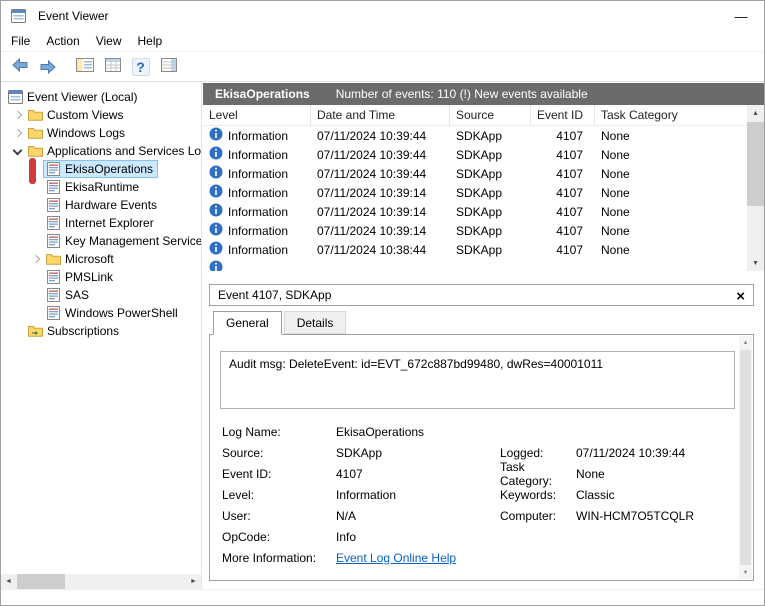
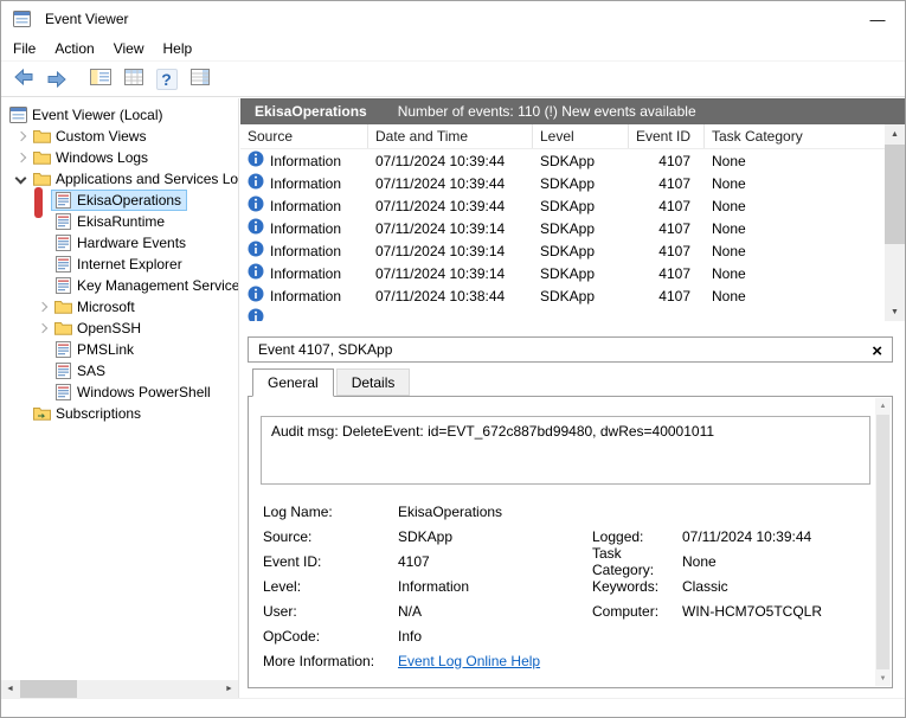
  Event Viewer
  —
  File
  Action
  View
  Help
  ?
  Event Viewer (Local)
  Custom Views
  Windows Logs
  Applications and Services Lo
  EkisaOperations
  EkisaRuntime
  Hardware Events
  Internet Explorer
  Key Management Service
  Microsoft
+ OpenSSH
  PMSLink
  SAS
  Windows PowerShell
  Subscriptions
  EkisaOperations
  Number of events: 110 (!) New events available
- Level
+ Source
  Date and Time
- Source
+ Level
  Event ID
  Task Category
  Information
  07/11/2024 10:39:44
  SDKApp
  4107
  None
  Information
  07/11/2024 10:39:44
  SDKApp
  4107
  None
  Information
  07/11/2024 10:39:44
  SDKApp
  4107
  None
  Information
  07/11/2024 10:39:14
  SDKApp
  4107
  None
  Information
  07/11/2024 10:39:14
  SDKApp
  4107
  None
  Information
  07/11/2024 10:39:14
  SDKApp
  4107
  None
  Information
  07/11/2024 10:38:44
  SDKApp
  4107
  None
  Event 4107, SDKApp
  ×
  General
  Details
  Audit msg: DeleteEvent: id=EVT_672c887bd99480, dwRes=40001011
  Log Name:
  EkisaOperations
  Source:
  SDKApp
  Logged:
  07/11/2024 10:39:44
  Event ID:
  4107
  Task Category:
  None
  Level:
  Information
  Keywords:
  Classic
  User:
  N/A
  Computer:
  WIN-HCM7O5TCQLR
  OpCode:
  Info
  More Information:
  Event Log Online Help
